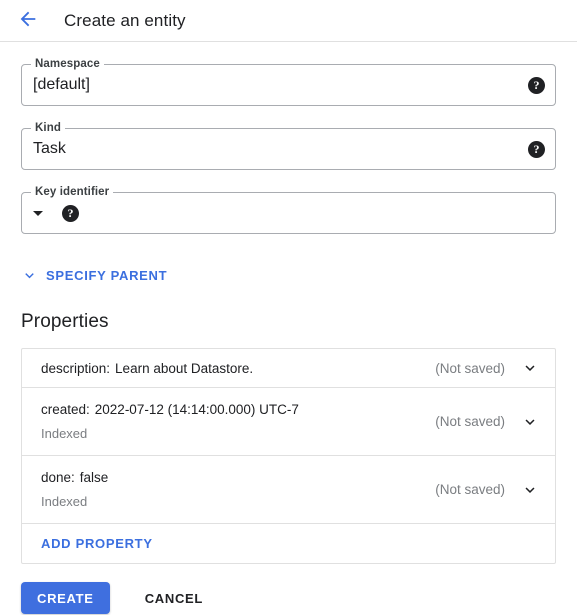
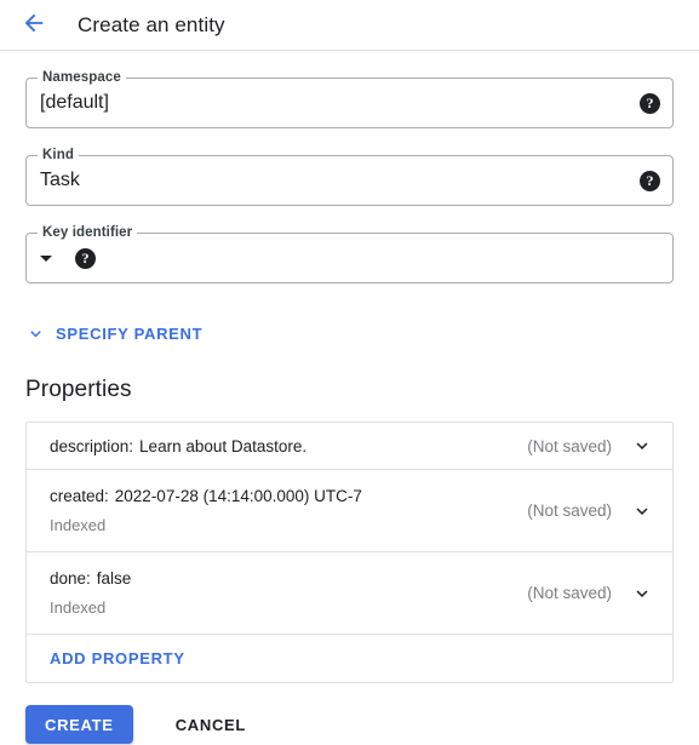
  Create an entity
  Namespace
  [default]
  ?
  Kind
  Task
  ?
  Key identifier
  ?
  SPECIFY PARENT
  Properties
  description: Learn about Datastore.
  (Not saved)
- created: 2022-07-12 (14:14:00.000) UTC-7
+ created: 2022-07-28 (14:14:00.000) UTC-7
  Indexed
  (Not saved)
  done: false
  Indexed
  (Not saved)
  ADD PROPERTY
  CREATE
  CANCEL
